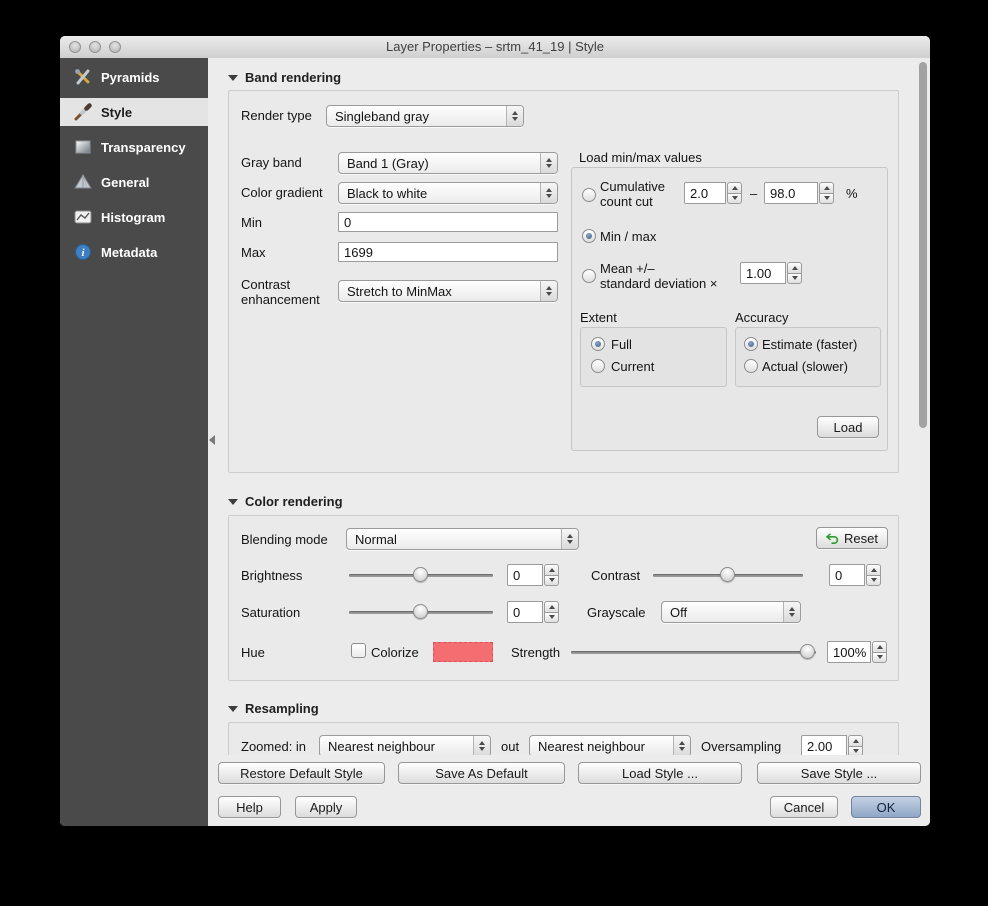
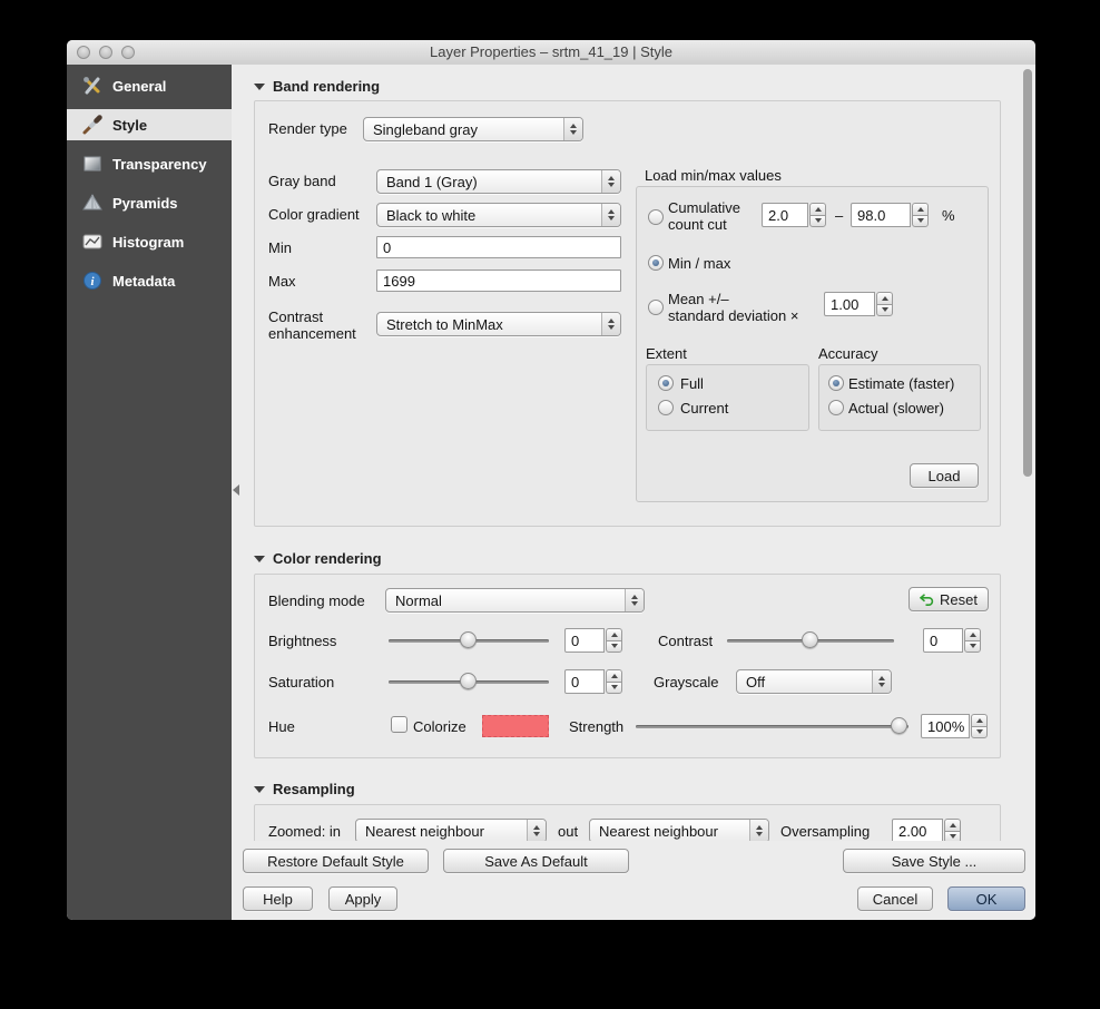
  Layer Properties – srtm_41_19 | Style
- Pyramids
+ General
  Style
  Transparency
- General
+ Pyramids
  Histogram
  i
  Metadata
  Band rendering
  Render type
  Singleband gray
  Gray band
  Band 1 (Gray)
  Color gradient
  Black to white
  Min
  0
  Max
  1699
  Contrast enhancement
  Stretch to MinMax
  Load min/max values
  Cumulative
  count cut
  2.0
  –
  98.0
  %
  Min / max
  Mean +/–
  standard deviation ×
  1.00
  Extent
  Full
  Current
  Accuracy
  Estimate (faster)
  Actual (slower)
  Load
  Color rendering
  Blending mode
  Normal
  Reset
  Brightness
  0
  Contrast
  0
  Saturation
  0
  Grayscale
  Off
  Hue
  Colorize
  Strength
  100%
  Resampling
  Zoomed: in
  Nearest neighbour
  out
  Nearest neighbour
  Oversampling
  2.00
  Restore Default Style
  Save As Default
- Load Style ...
  Save Style ...
  Help
  Apply
  Cancel
  OK
